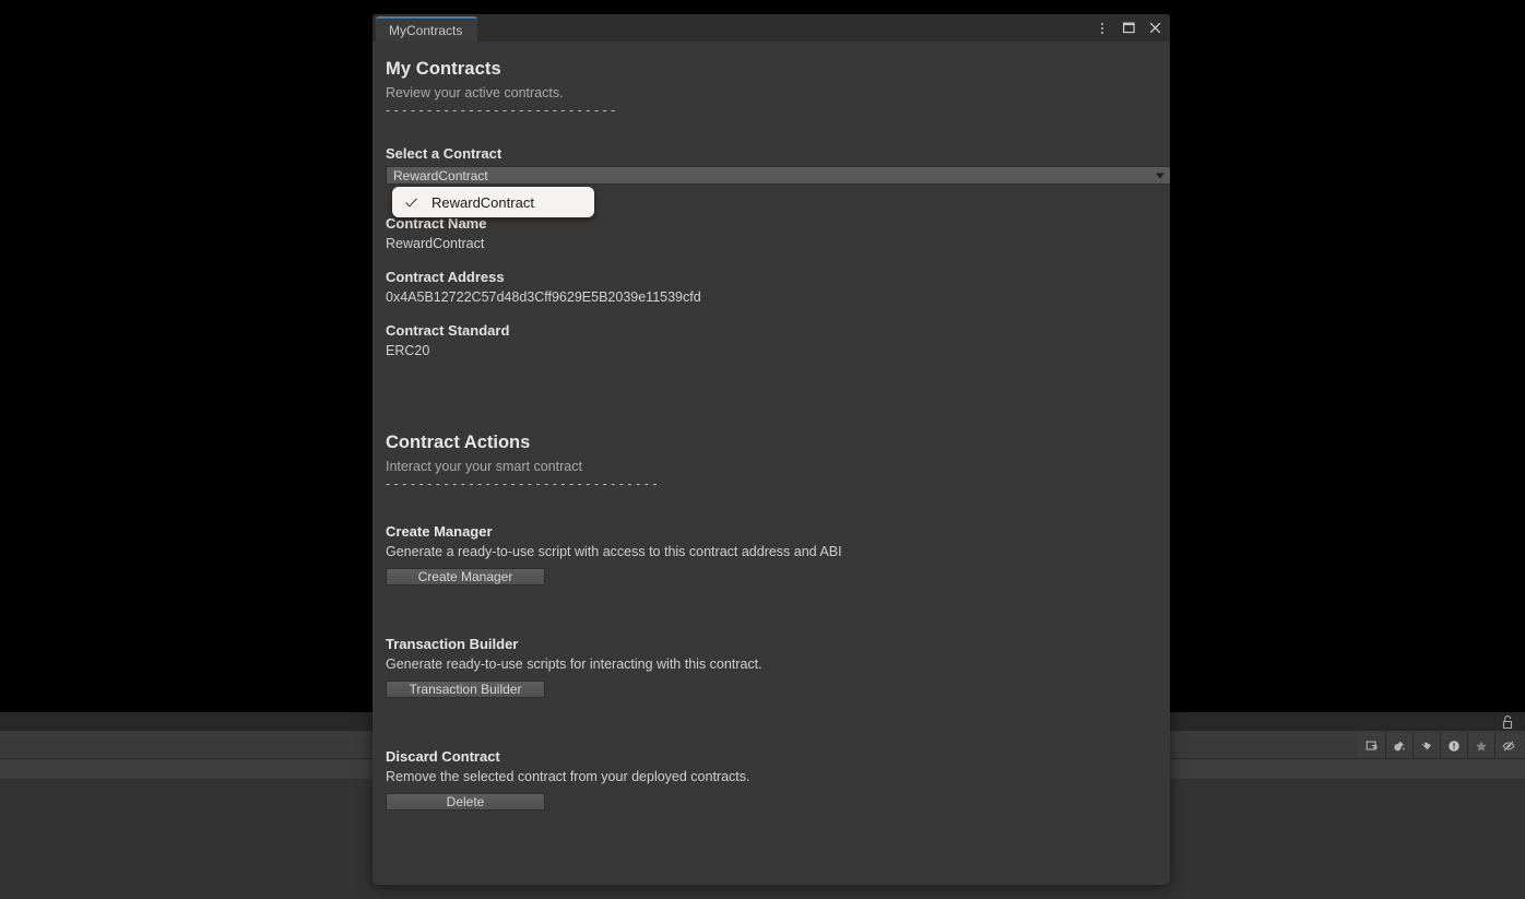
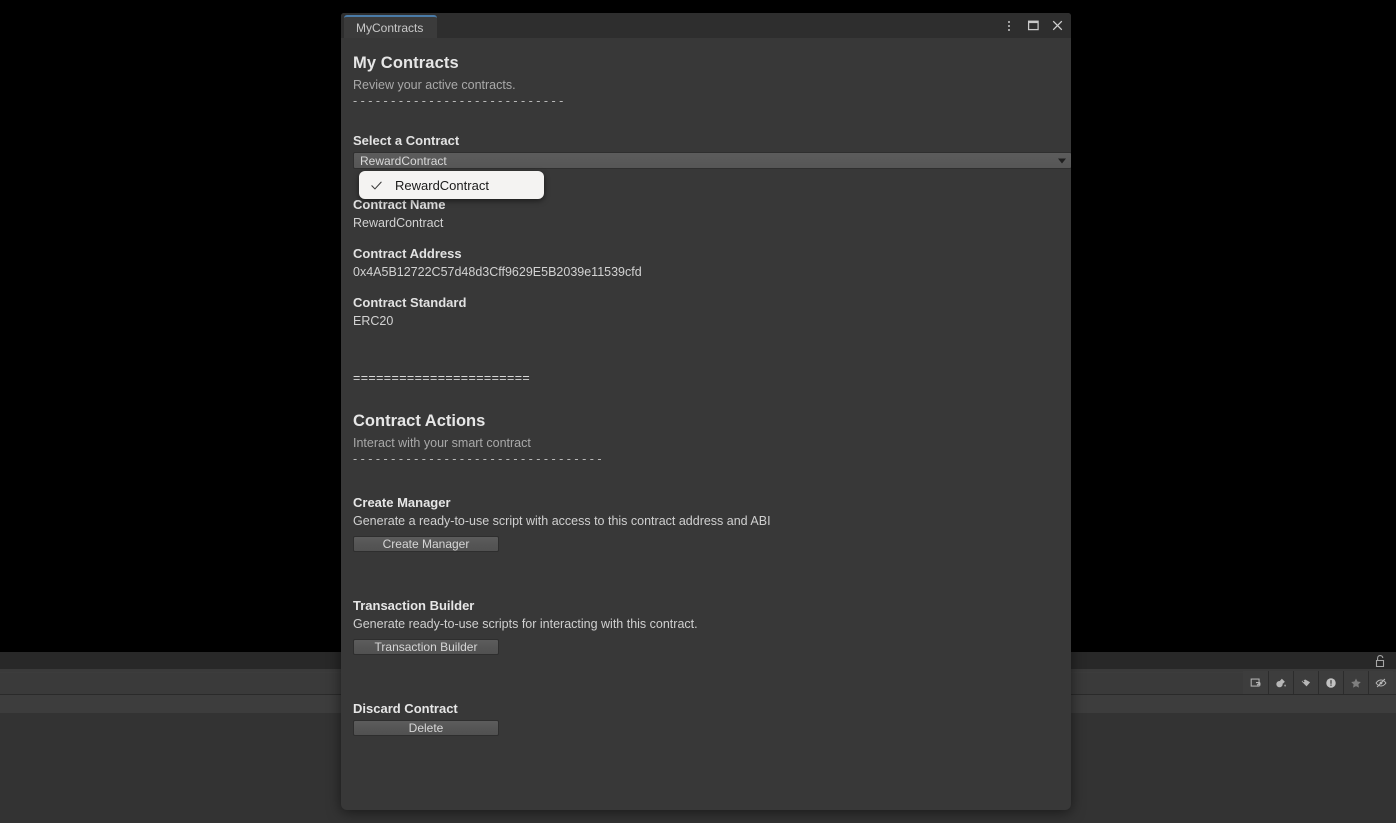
  MyContracts
  My Contracts
  Review your active contracts.
  - - - - - - - - - - - - - - - - - - - - - - - - - - - -
  Select a Contract
  RewardContract
  RewardContract
  Contract Name
  RewardContract
  Contract Address
  0x4A5B12722C57d48d3Cff9629E5B2039e11539cfd
  Contract Standard
  ERC20
+ =======================
  Contract Actions
- Interact your your smart contract
+ Interact with your smart contract
  - - - - - - - - - - - - - - - - - - - - - - - - - - - - - - - - -
  Create Manager
  Generate a ready-to-use script with access to this contract address and ABI
  Create Manager
  Transaction Builder
  Generate ready-to-use scripts for interacting with this contract.
  Transaction Builder
  Discard Contract
- Remove the selected contract from your deployed contracts.
  Delete
